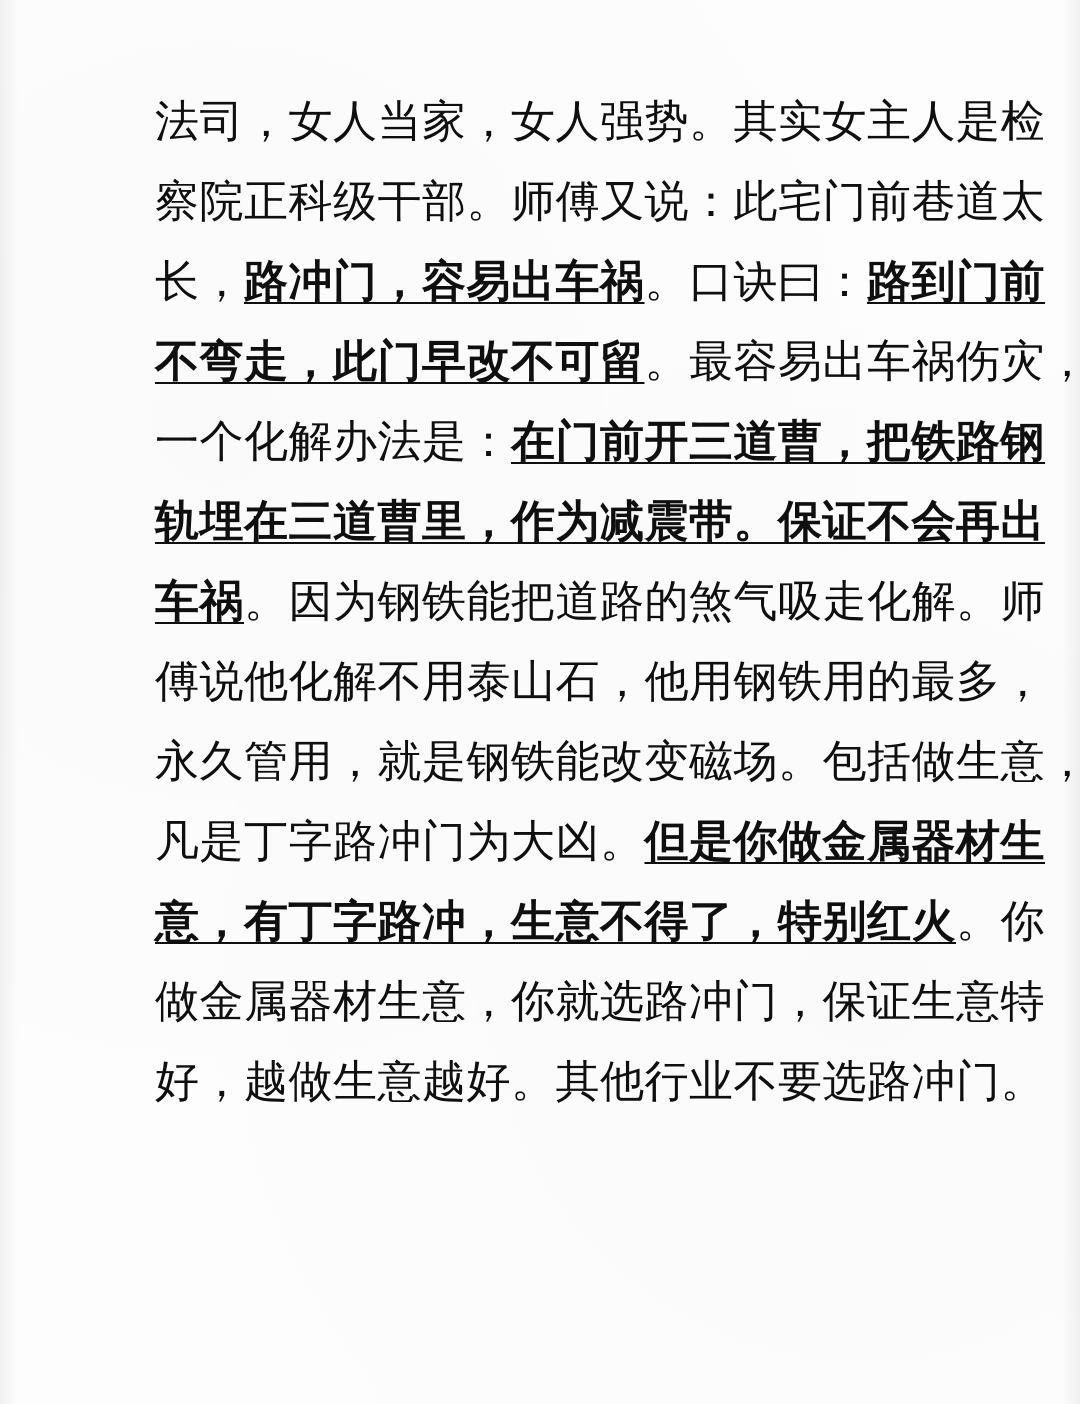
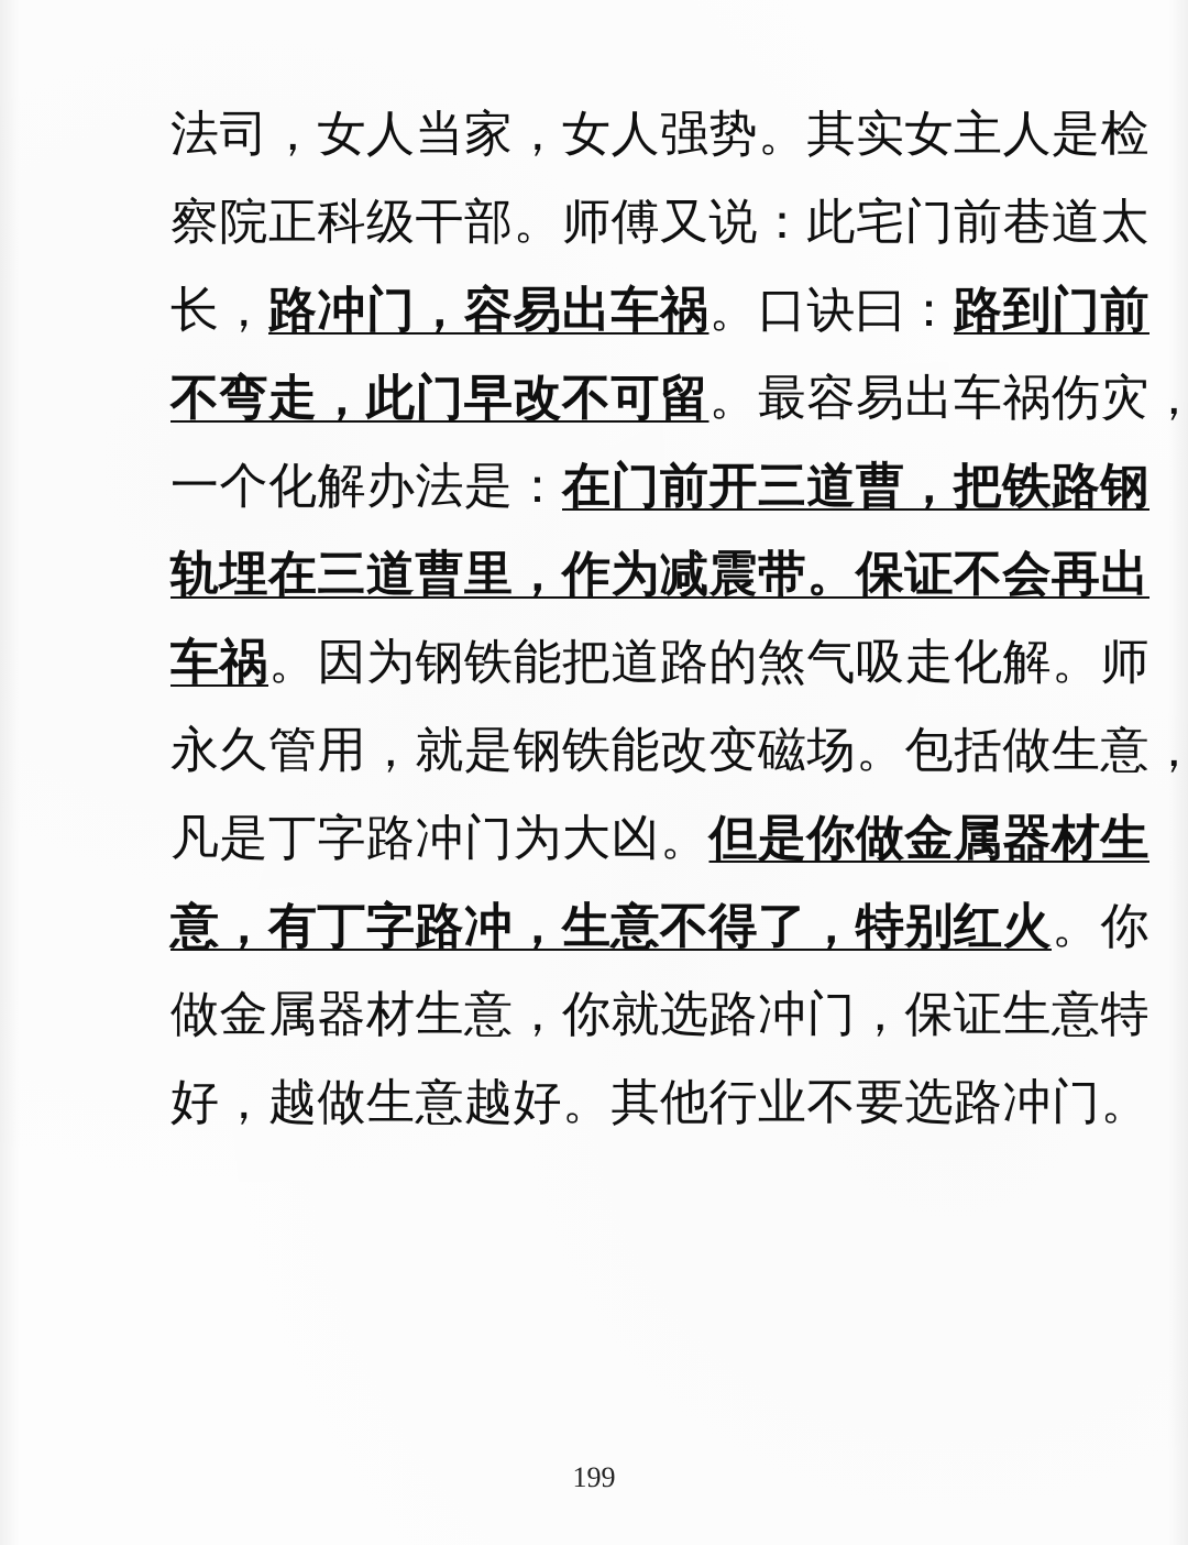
  法司，女人当家，女人强势。其实女主人是检
  察院正科级干部。师傅又说：此宅门前巷道太
  长，路冲门，容易出车祸。口诀曰：路到门前
  不弯走，此门早改不可留。最容易出车祸伤灾，
  一个化解办法是：在门前开三道曹，把铁路钢
  轨埋在三道曹里，作为减震带。保证不会再出
  车祸。因为钢铁能把道路的煞气吸走化解。师
- 傅说他化解不用泰山石，他用钢铁用的最多，
  永久管用，就是钢铁能改变磁场。包括做生意，
  凡是丁字路冲门为大凶。但是你做金属器材生
  意，有丁字路冲，生意不得了，特别红火。你
  做金属器材生意，你就选路冲门，保证生意特
  好，越做生意越好。其他行业不要选路冲门。
+ 199
